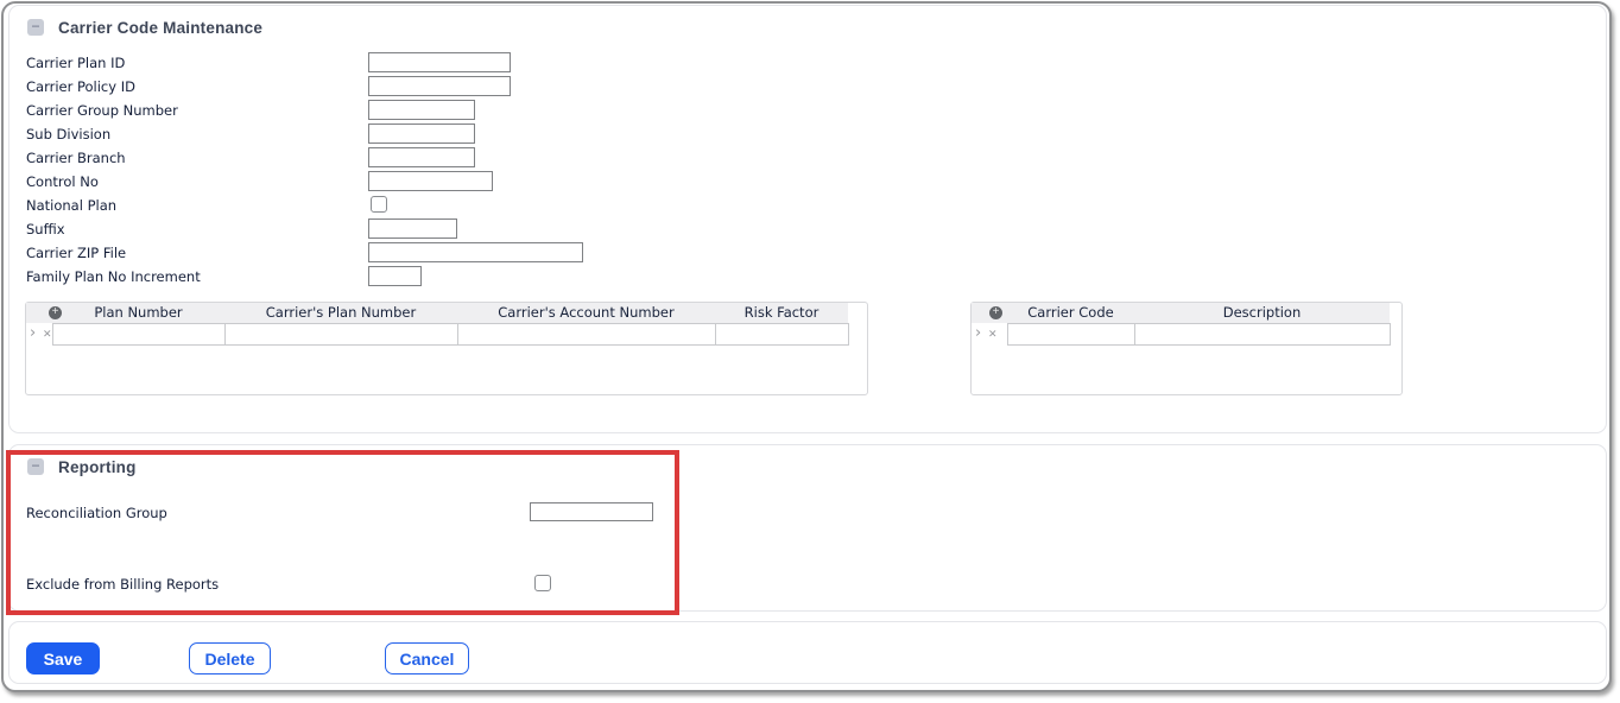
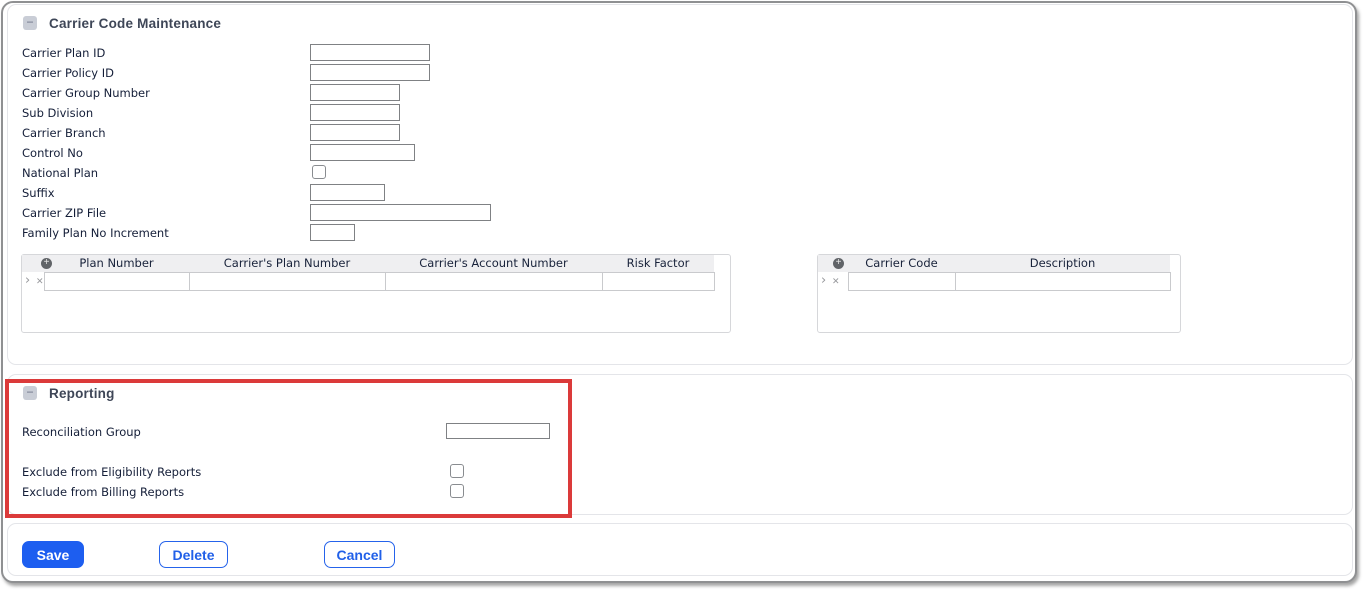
  −
  Carrier Code Maintenance
  Carrier Plan ID
  Carrier Policy ID
  Carrier Group Number
  Sub Division
  Carrier Branch
  Control No
  National Plan
  Suffix
  Carrier ZIP File
  Family Plan No Increment
  +
  Plan Number
  Carrier's Plan Number
  Carrier's Account Number
  Risk Factor
  ›
  ✕
  +
  Carrier Code
  Description
  ›
  ✕
  −
  Reporting
  Reconciliation Group
+ Exclude from Eligibility Reports
  Exclude from Billing Reports
  Save
  Delete
  Cancel
